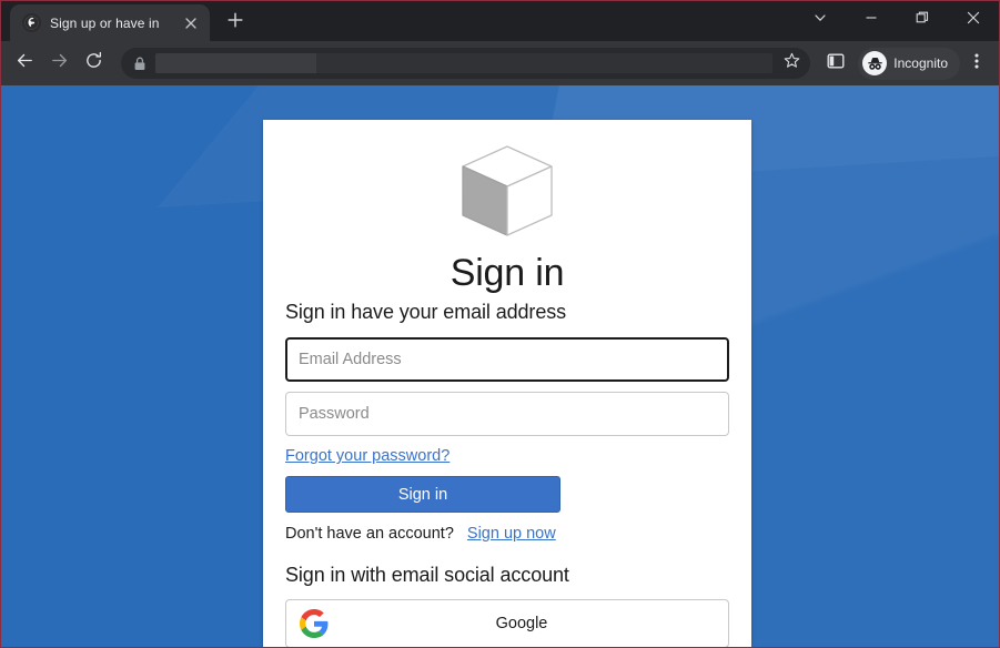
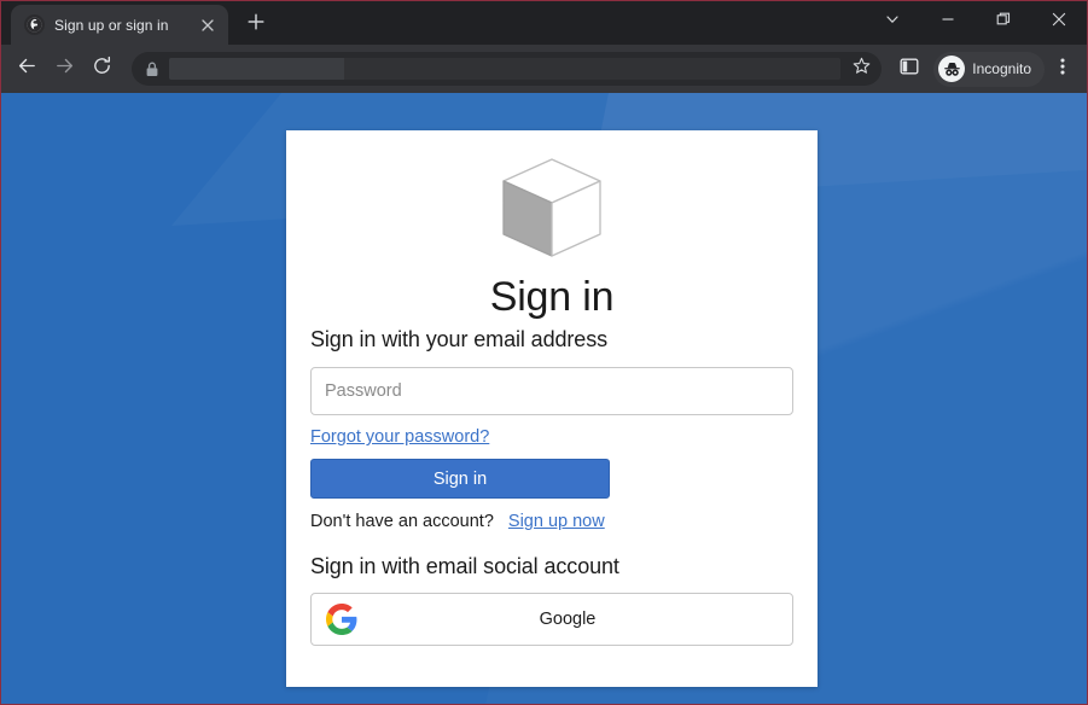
- Sign up or have in
+ Sign up or sign in
  Incognito
  Sign in
- Sign in have your email address
+ Sign in with your email address
- Email Address
  Password
  Forgot your password?
  Sign in
  Don't have an account?
  Sign up now
  Sign in with email social account
  Google
